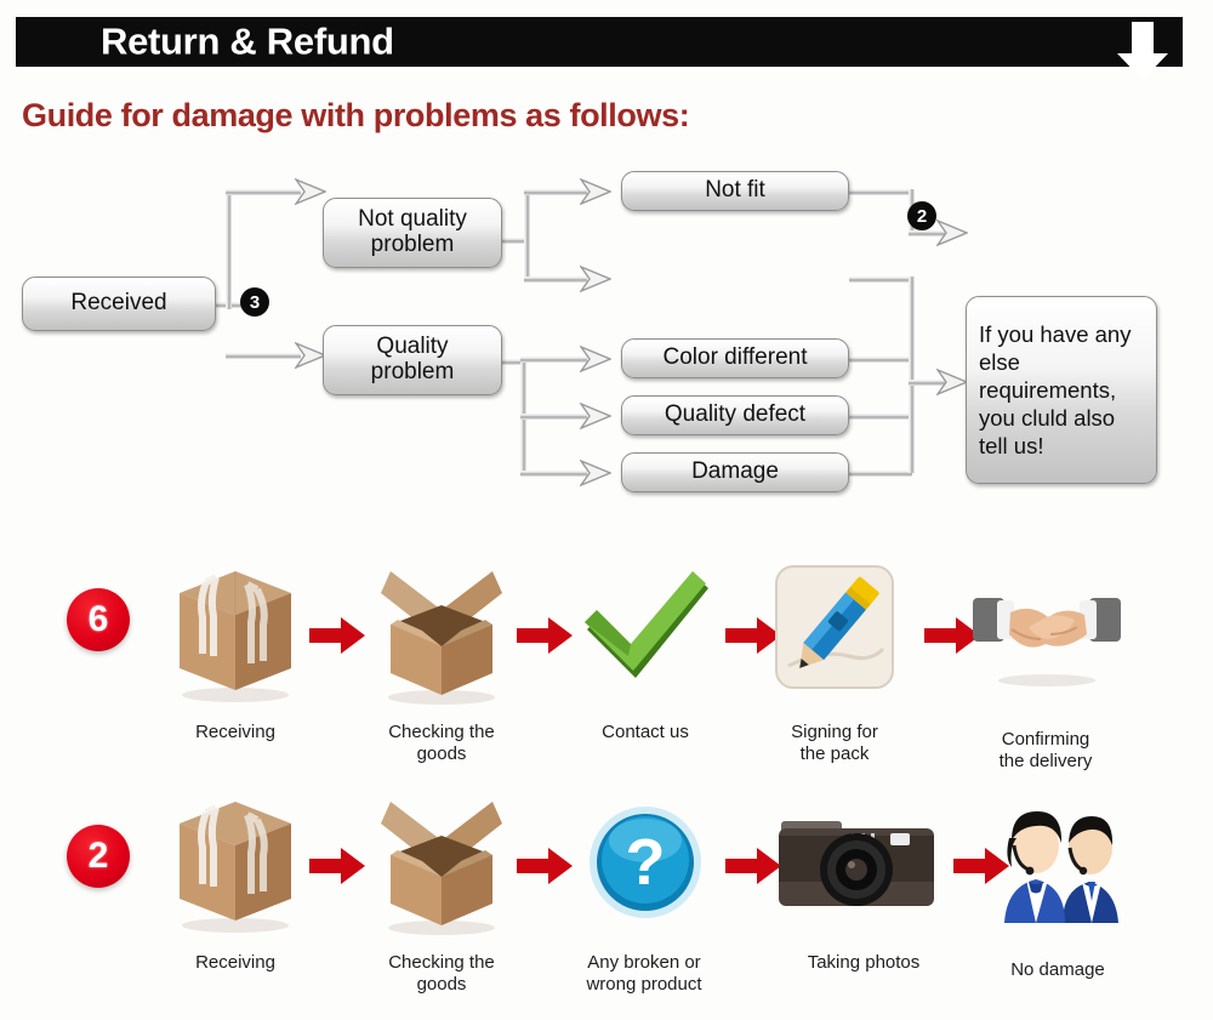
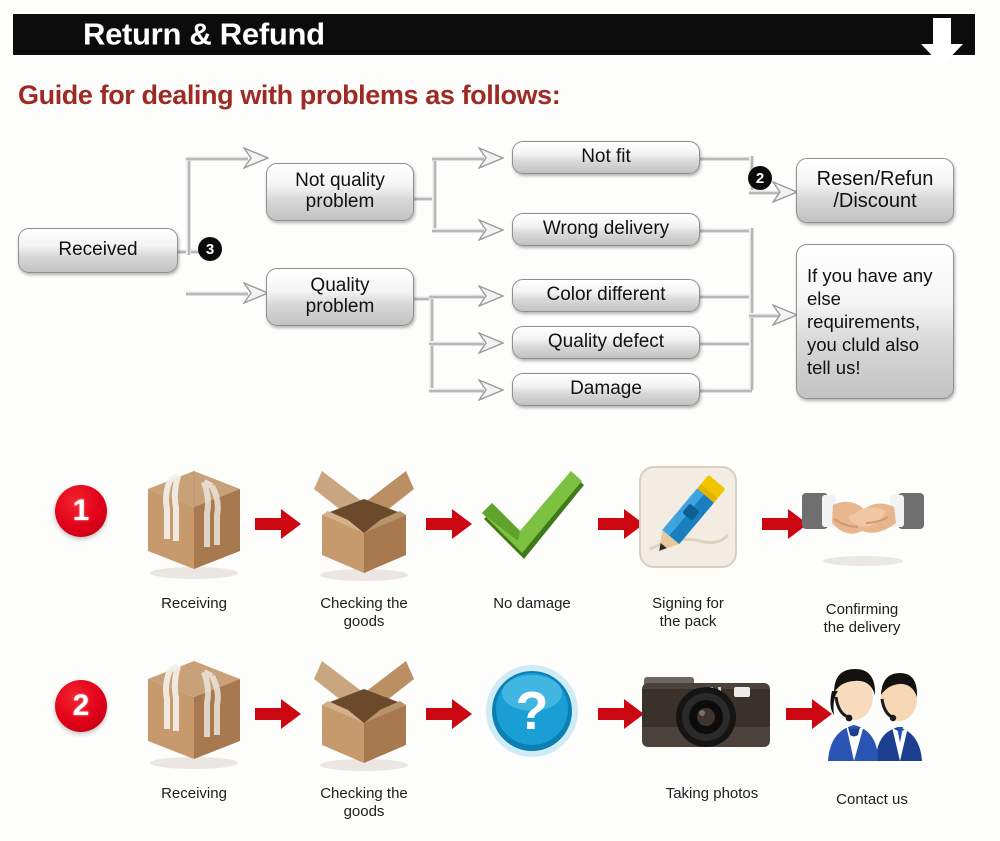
  Return & Refund
- Guide for damage with problems as follows:
+ Guide for dealing with problems as follows:
  Received
  Not quality
  problem
  Quality
  problem
  Not fit
+ Wrong delivery
  Color different
  Quality defect
  Damage
+ Resen/Refun
+ /Discount
  If you have any else requirements, you cluld also tell us!
  3
  2
- 6
+ 1
  Receiving
  Checking the
  goods
- Contact us
+ No damage
  Signing for
  the pack
  Confirming
  the delivery
  2
  ?
  Receiving
  Checking the
  goods
- Any broken or
- wrong product
  Taking photos
- No damage
+ Contact us
